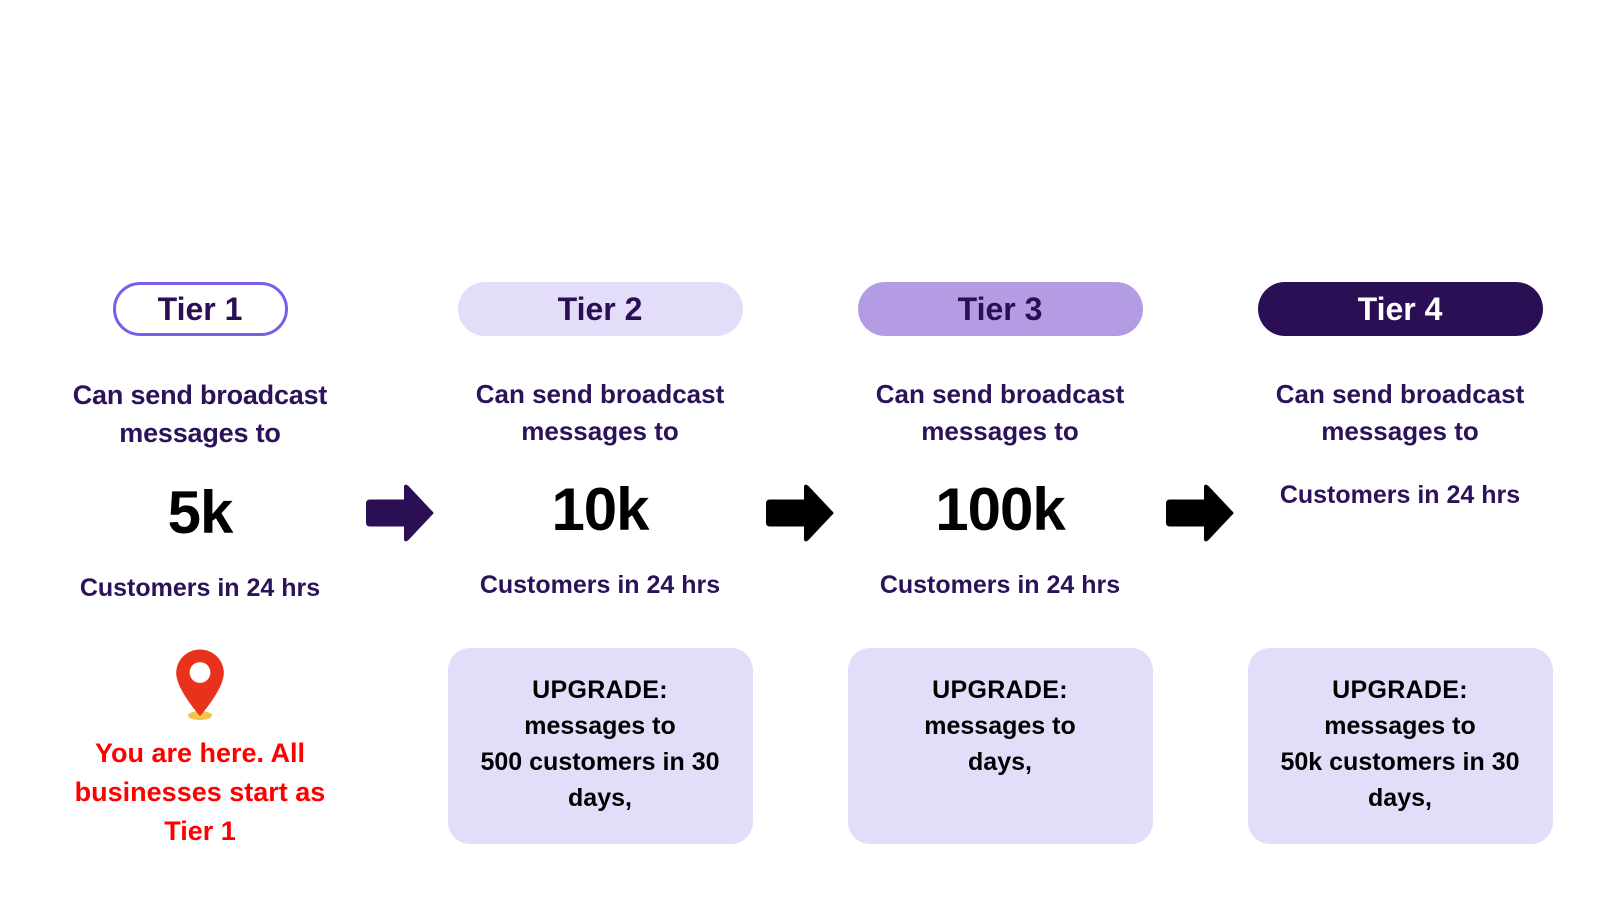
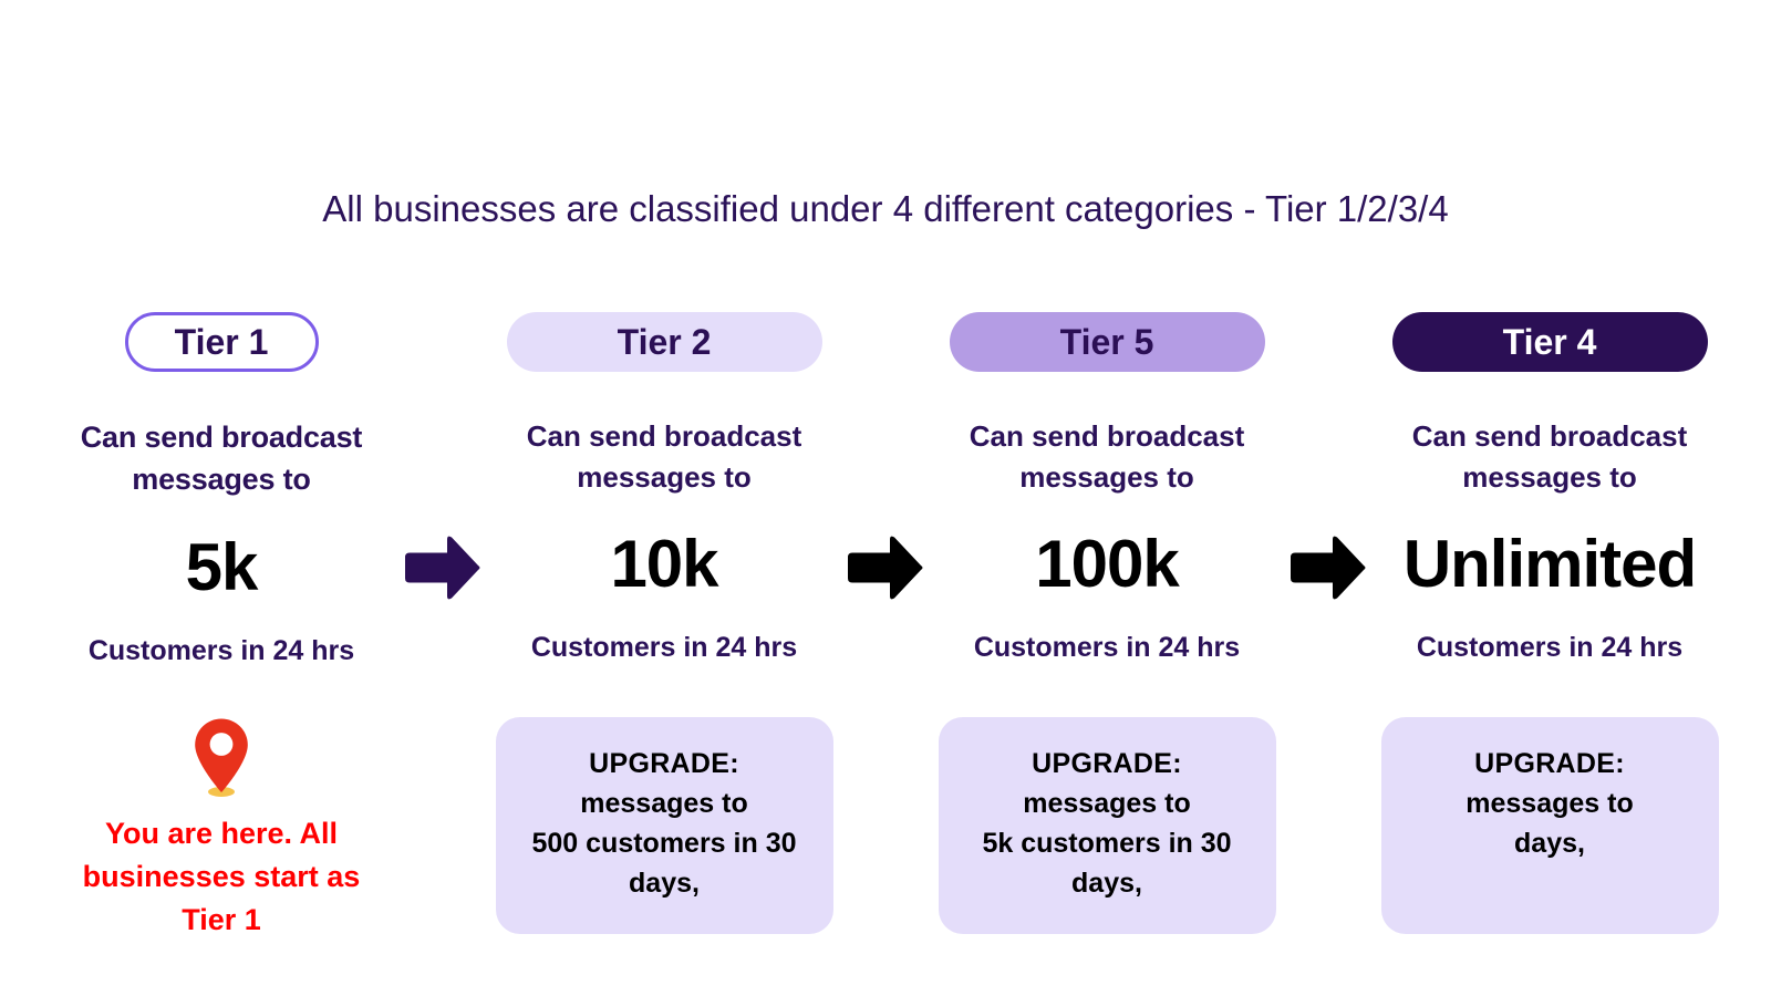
+ All businesses are classified under 4 different categories - Tier 1/2/3/4
  Tier 1
  Can send broadcast
  messages to
  5k
  Customers in 24 hrs
  You are here. All businesses start as Tier 1
  Tier 2
  Can send broadcast
  messages to
  10k
  Customers in 24 hrs
  UPGRADE:
  messages to
  500 customers in 30
  days,
- Tier 3
+ Tier 5
  Can send broadcast
  messages to
  100k
  Customers in 24 hrs
  UPGRADE:
  messages to
+ 5k customers in 30
  days,
  Tier 4
  Can send broadcast
  messages to
+ Unlimited
  Customers in 24 hrs
  UPGRADE:
  messages to
- 50k customers in 30
  days,
